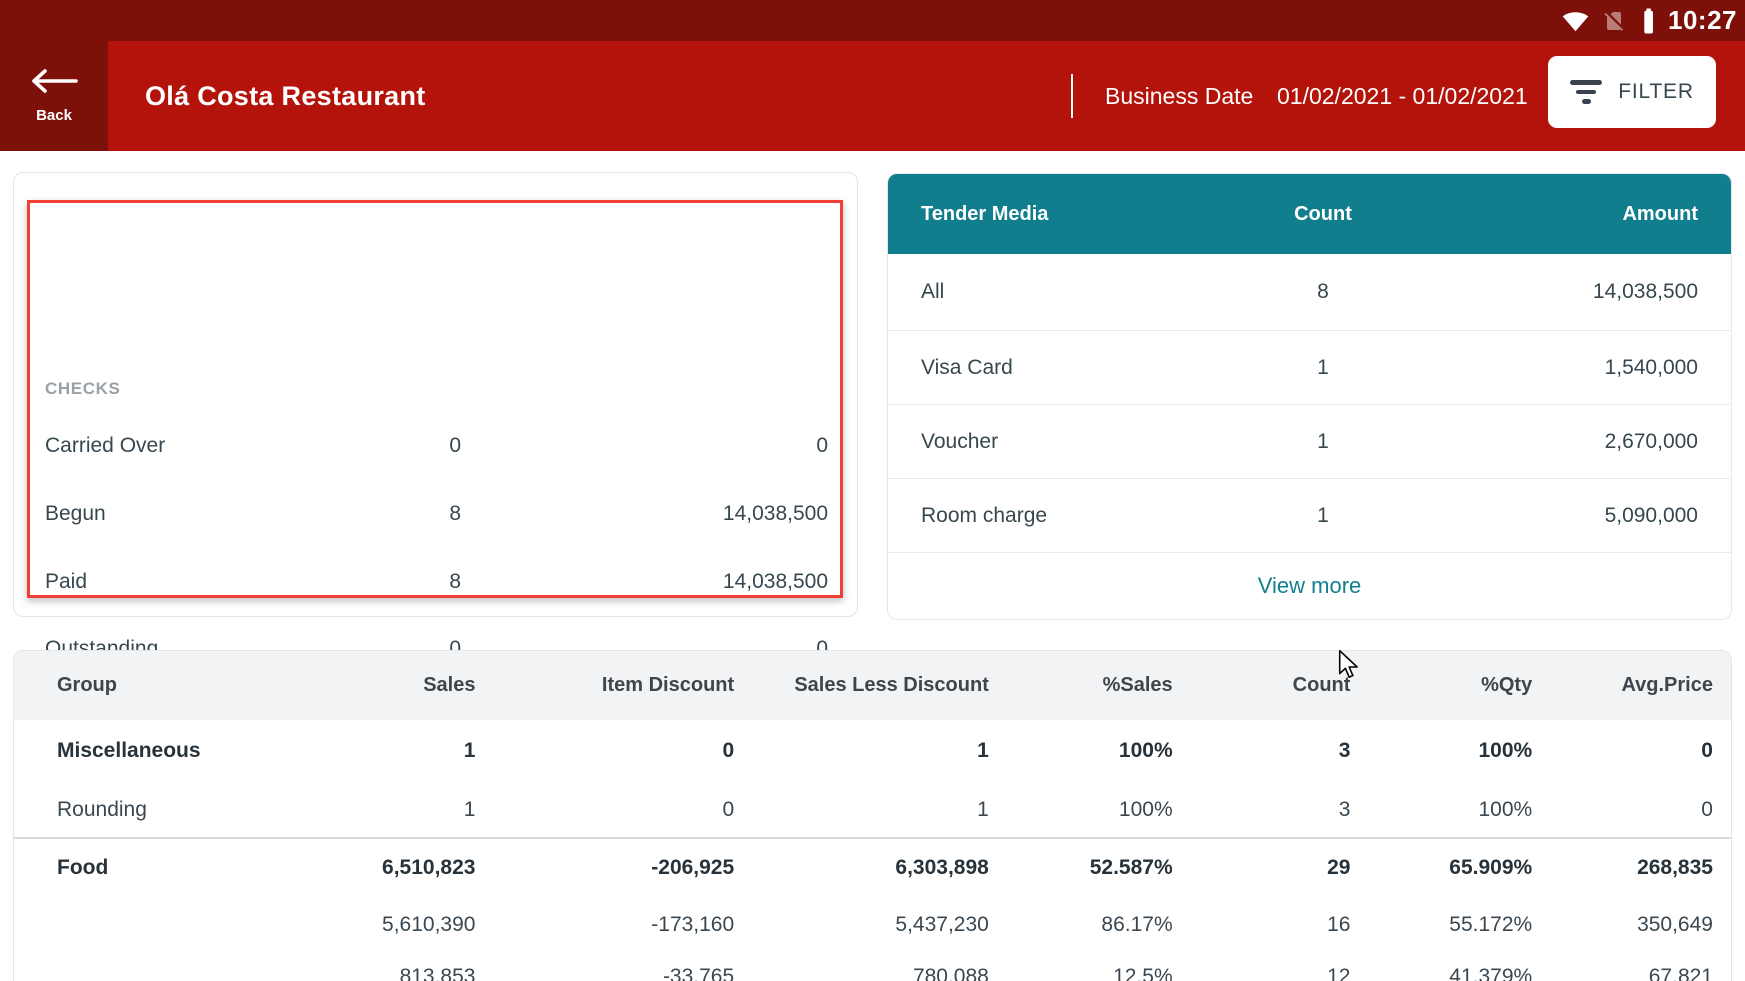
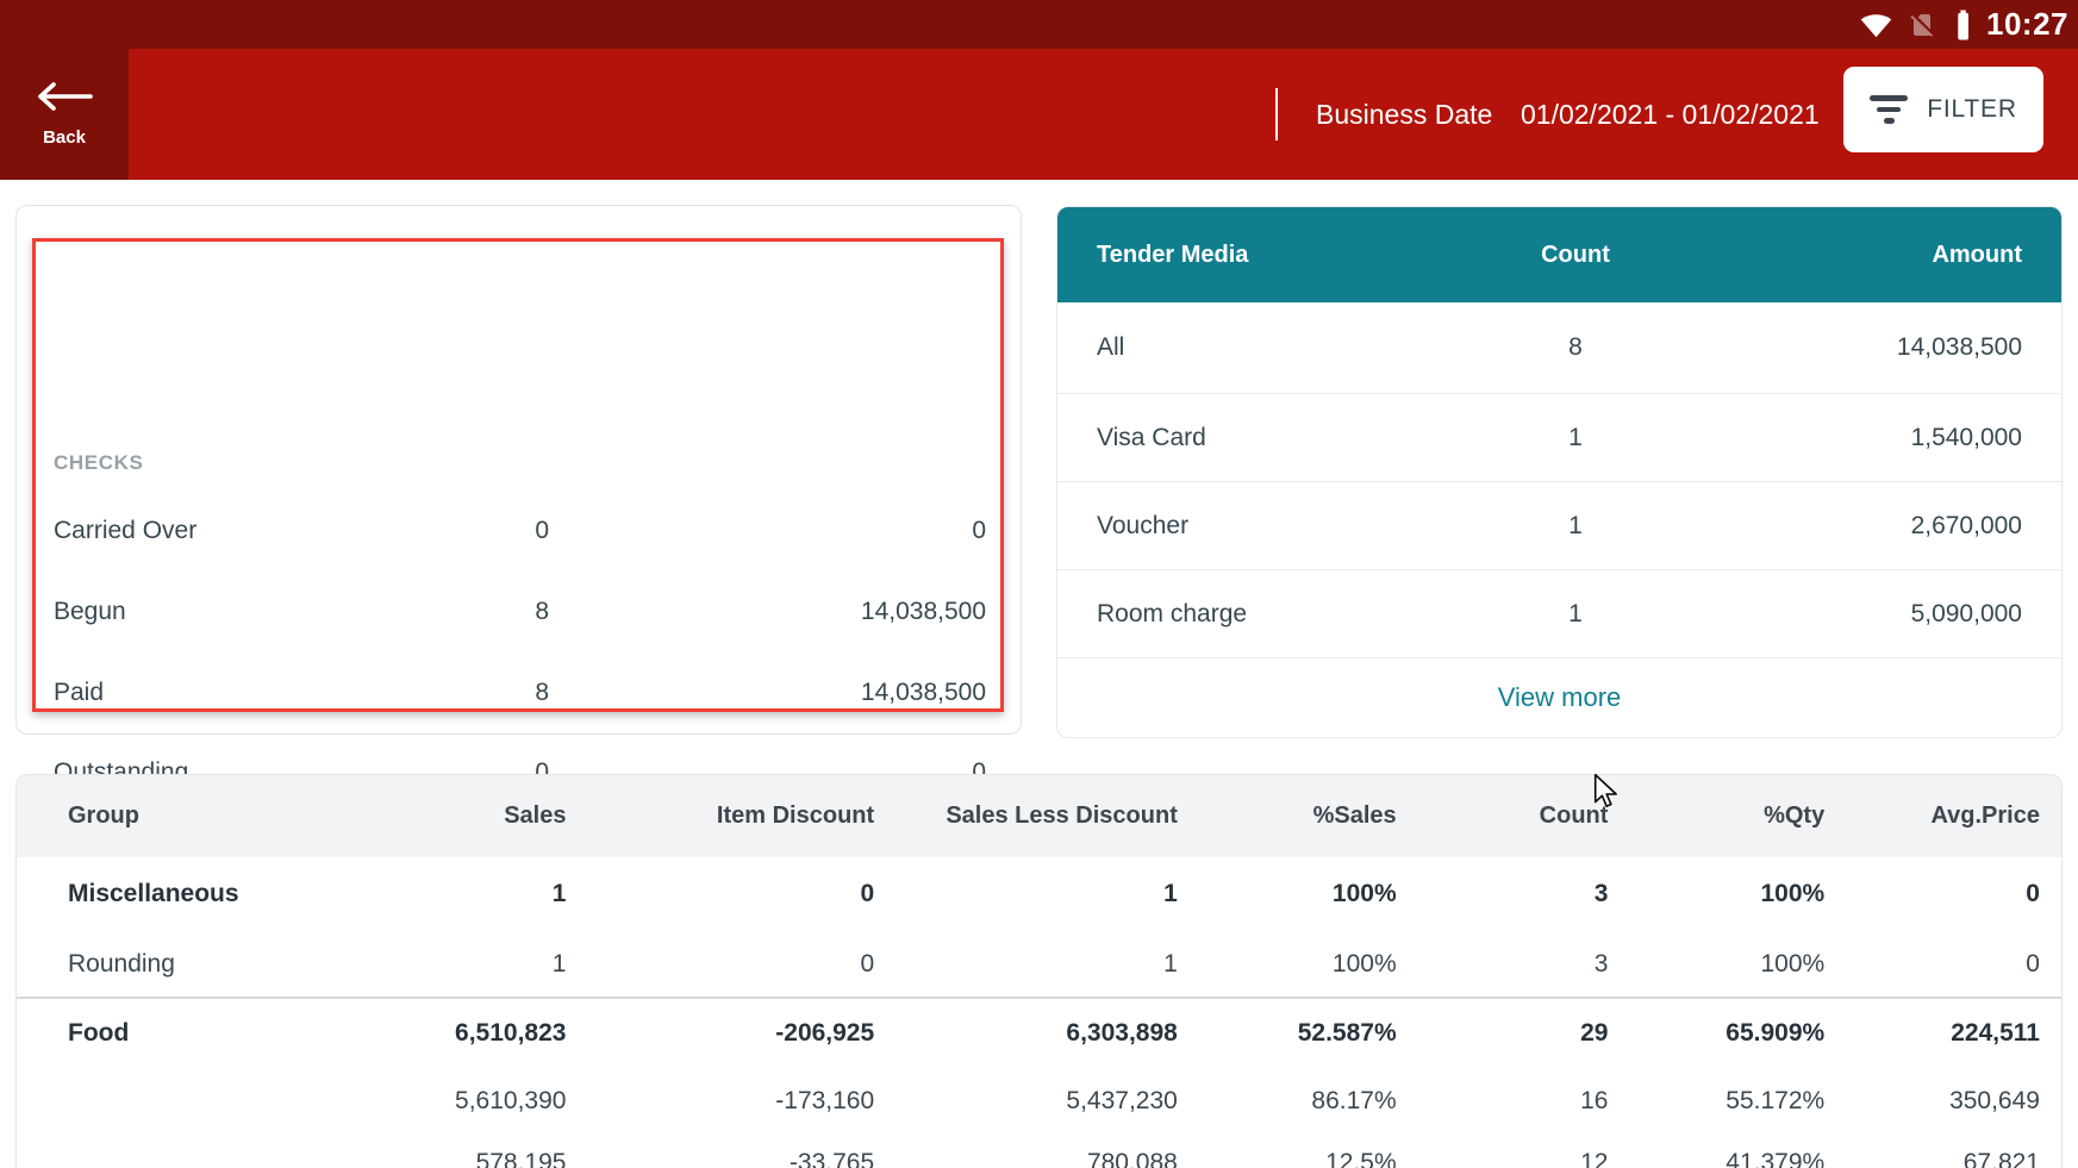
  10:27
  Back
- Olá Costa Restaurant
  Business Date
  01/02/2021 - 01/02/2021
  FILTER
  CHECKS
  Carried Over
  0
  0
  Begun
  8
  14,038,500
  Paid
  8
  14,038,500
  Outstanding
  0
  0
  Tender Media
  Count
  Amount
  All
  8
  14,038,500
  Visa Card
  1
  1,540,000
  Voucher
  1
  2,670,000
  Room charge
  1
  5,090,000
  View more
  Group
  Sales
  Item Discount
  Sales Less Discount
  %Sales
  Count
  %Qty
  Avg.Price
  Miscellaneous
  1
  0
  1
  100%
  3
  100%
  0
  Rounding
  1
  0
  1
  100%
  3
  100%
  0
  Food
  6,510,823
  -206,925
  6,303,898
  52.587%
  29
  65.909%
- 268,835
+ 224,511
  5,610,390
  -173,160
  5,437,230
  86.17%
  16
  55.172%
  350,649
- 813,853
+ 578,195
  -33,765
  780,088
  12.5%
  12
  41.379%
  67,821
